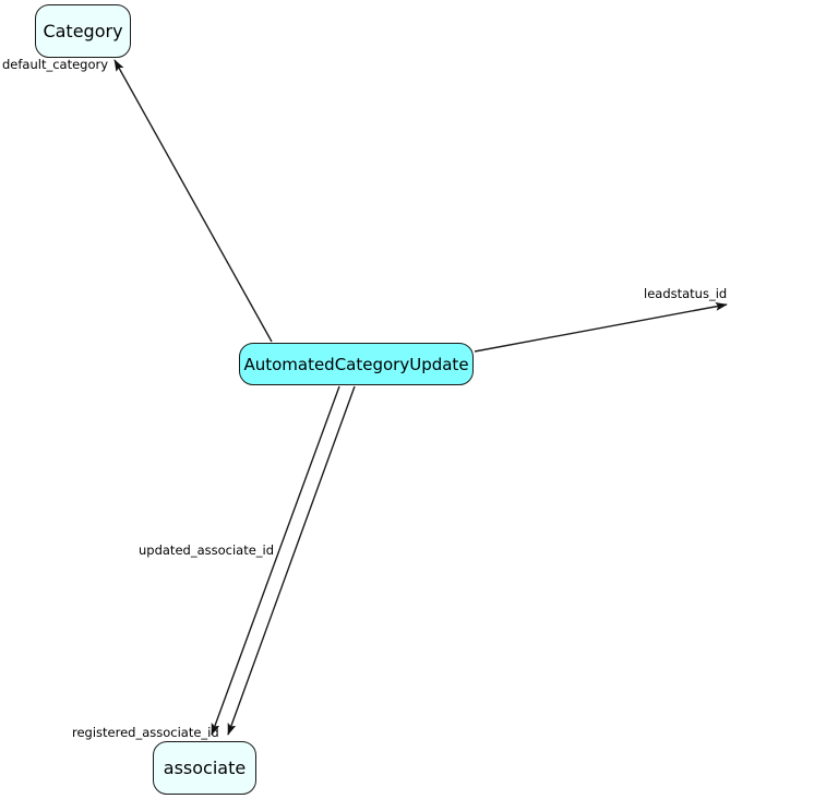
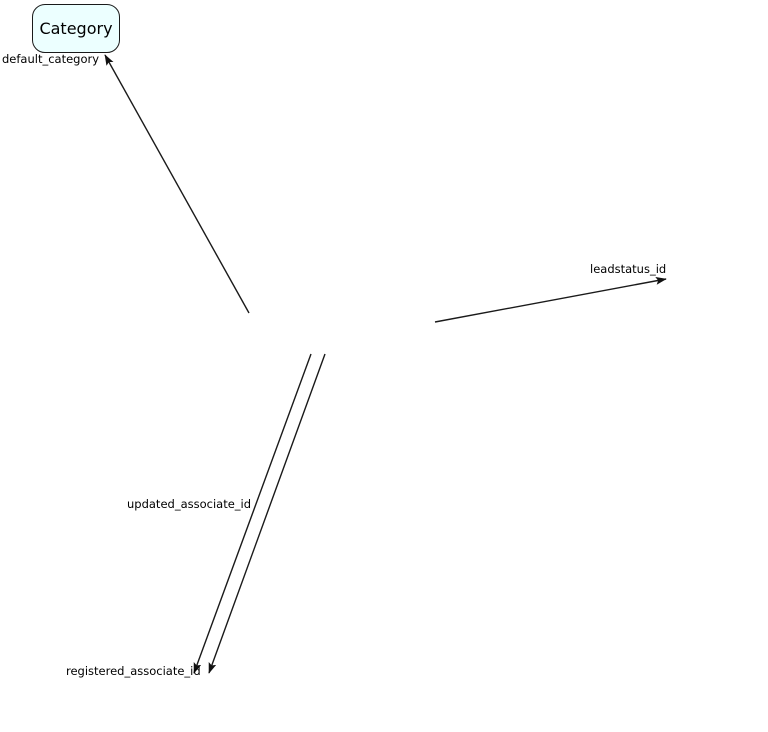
  Category
- AutomatedCategoryUpdate
- associate
  default_category
  leadstatus_id
  updated_associate_id
  registered_associate_id
